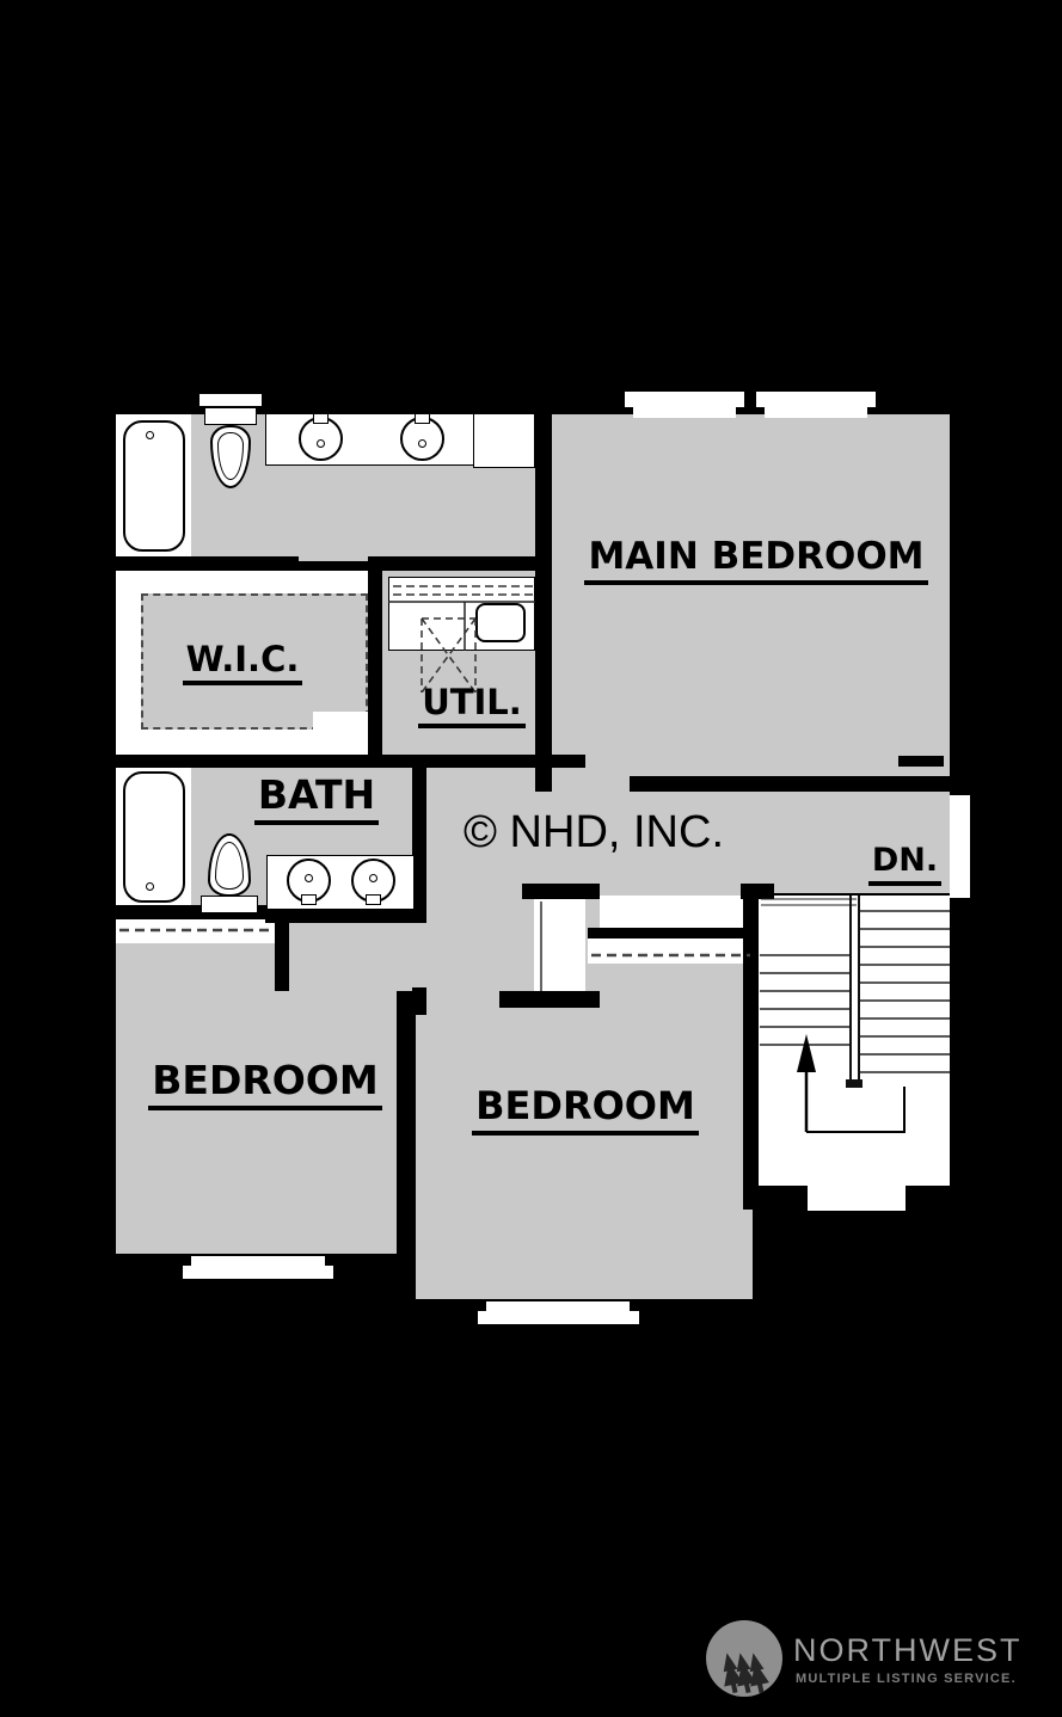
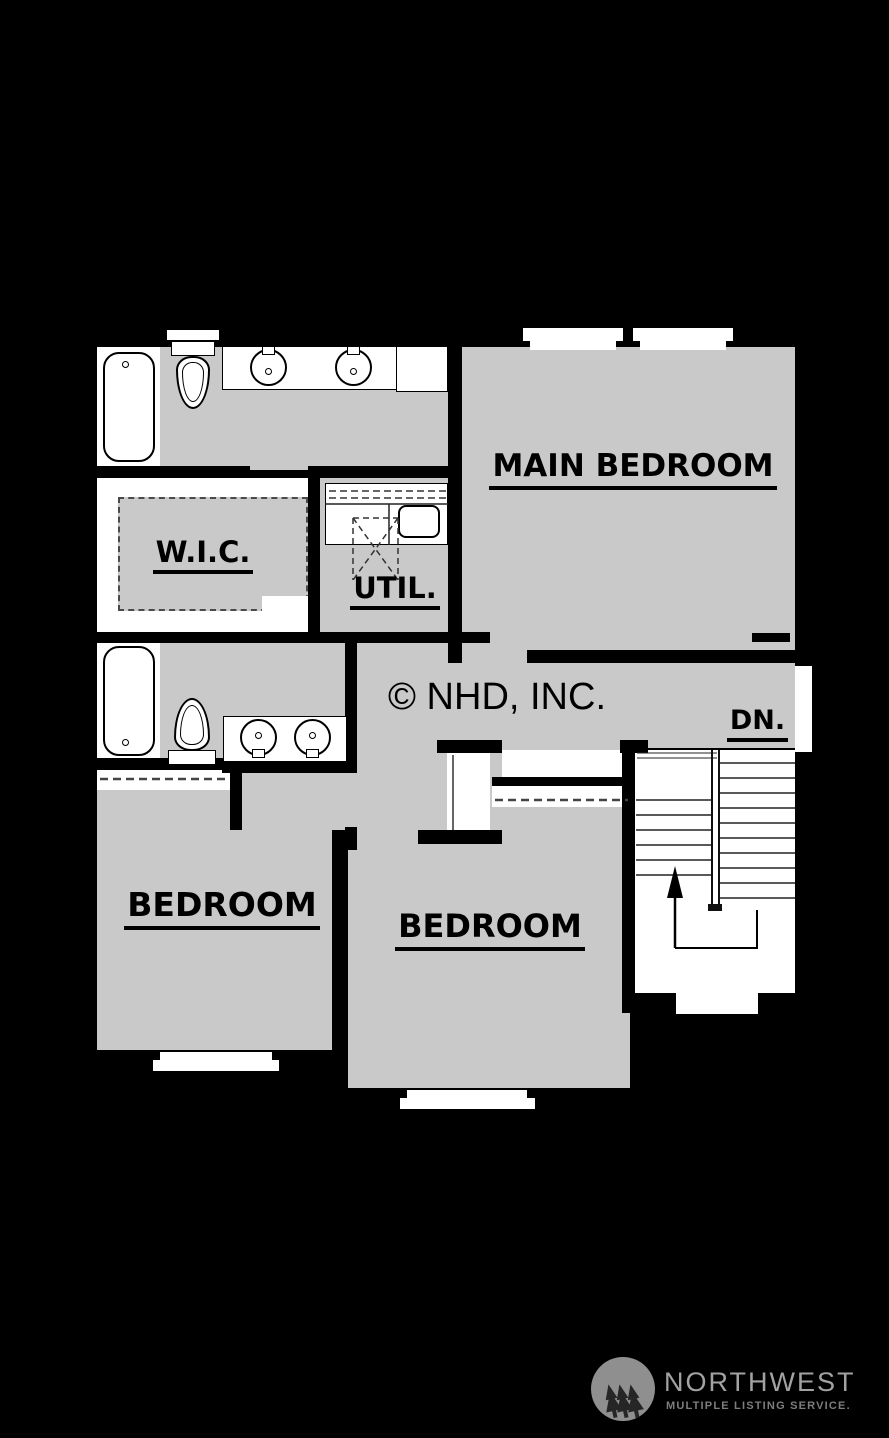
  MAIN BEDROOM
  W.I.C.
  UTIL.
- BATH
  DN.
  BEDROOM
  BEDROOM
  © NHD, INC.
  NORTHWEST
  MULTIPLE LISTING SERVICE.
